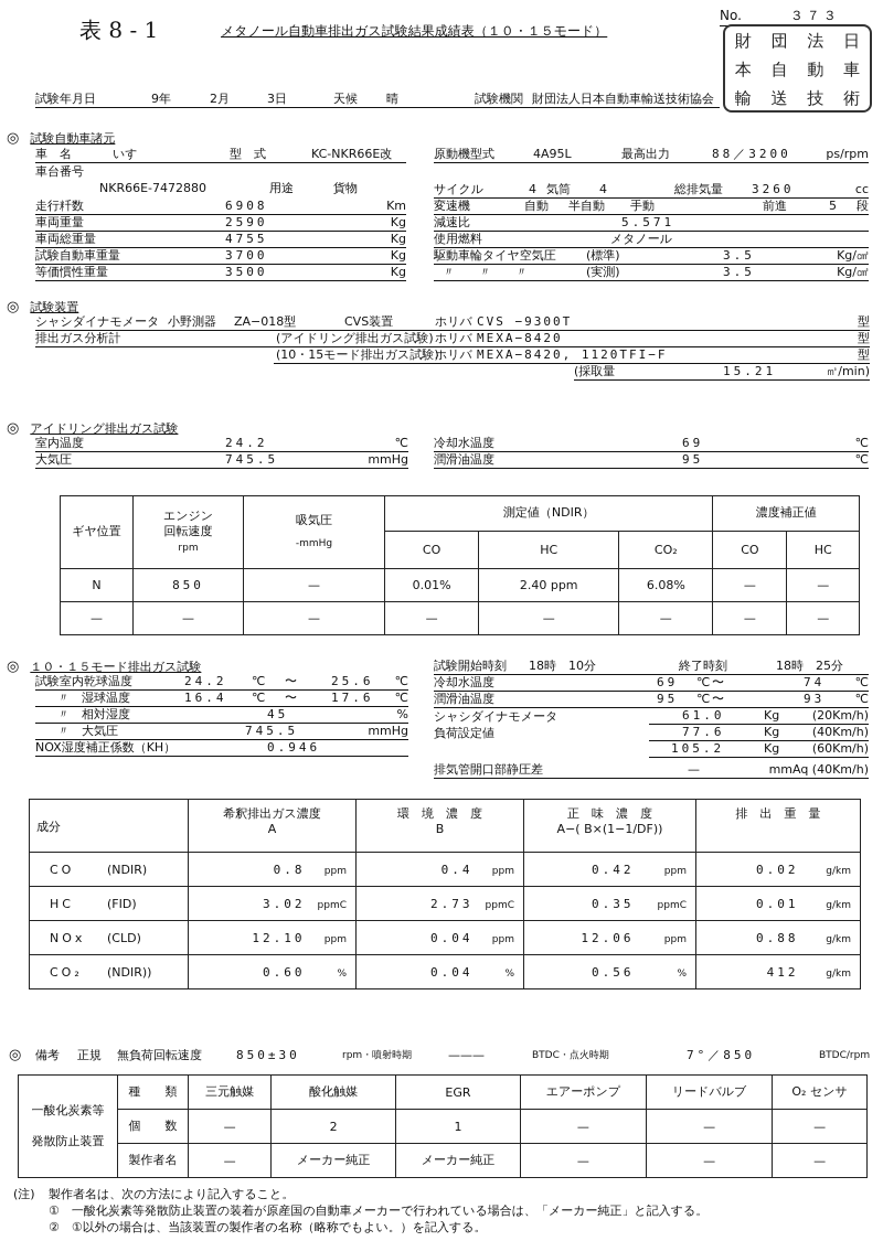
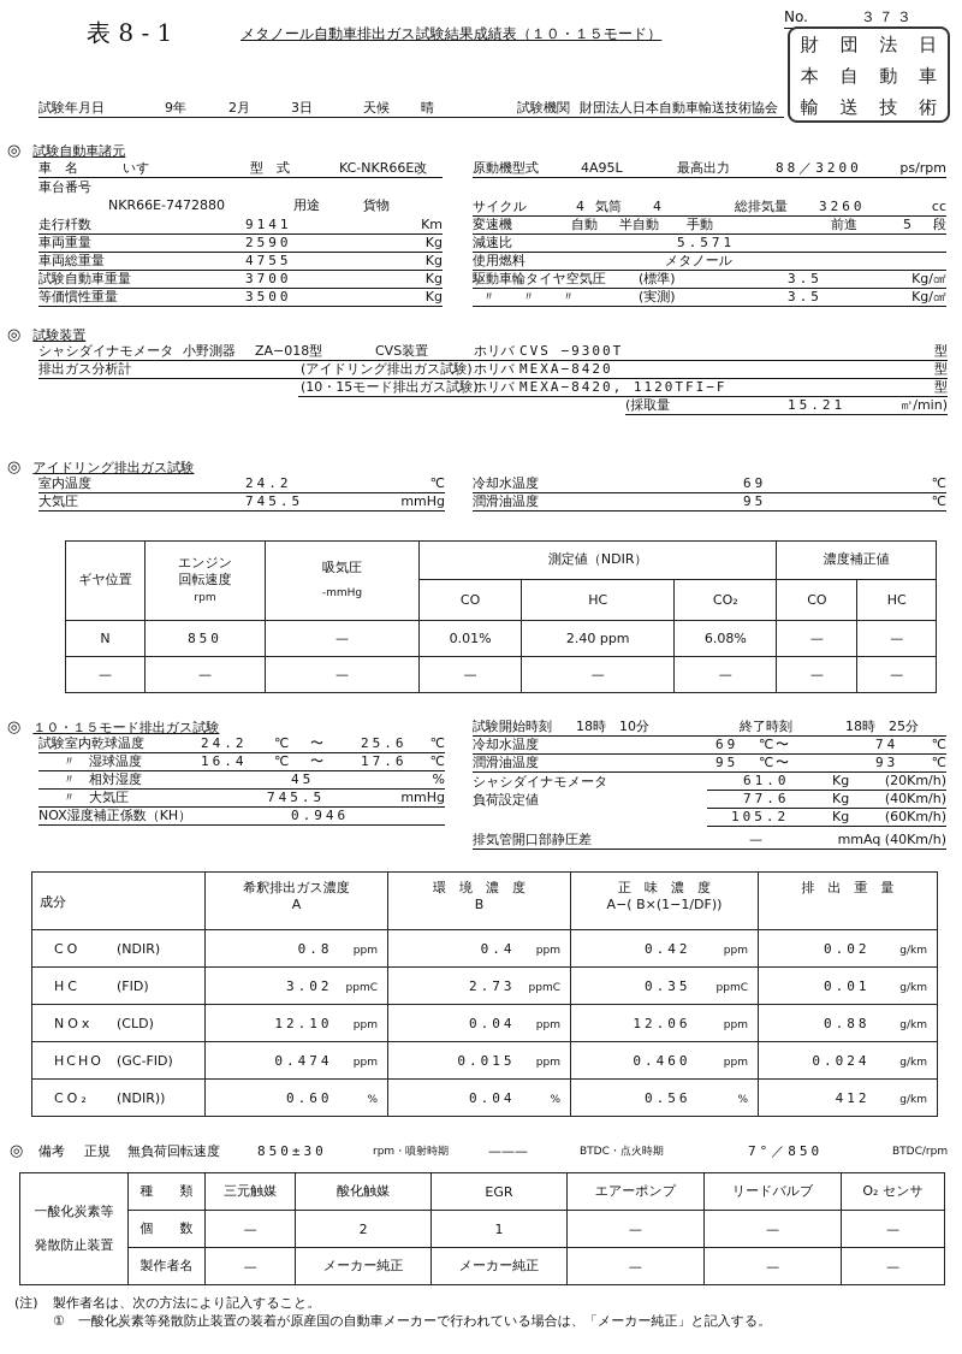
  表 8 - 1
  メタノール自動車排出ガス試験結果成績表（１０・１５モード）
  No. ３７３
  財
  団
  法
  日
  本
  自
  動
  車
  輸
  送
  技
  術
  試験年月日
  9年
  2月
  3日
  天候
  晴
  試験機関
  財団法人日本自動車輸送技術協会
  ◎ 試験自動車諸元
  車 名
  いすゞ
  型 式
  KC-NKR66E改
  車台番号
  NKR66E-7472880
  用途
  貨物
  走行粁数
- 6908
+ 9141
  Km
  車両重量
  2590
  Kg
  車両総重量
  4755
  Kg
  試験自動車重量
  3700
  Kg
  等価慣性重量
  3500
  Kg
  原動機型式
  4A95L
  最高出力
  88／3200
  ps/rpm
  サイクル
  4
  気筒
  4
  総排気量
  3260
  cc
  変速機
  自動
  半自動
  手動
  前進
  5
  段
  減速比
  5.571
  使用燃料
  メタノール
  駆動車輪タイヤ空気圧
  (標準)
  3.5
  Kg/㎠
  〃 〃 〃
  (実測)
  3.5
  Kg/㎠
  ◎ 試験装置
  シャシダイナモメータ
  小野測器
  ZA−018型
  CVS装置
  ホリバ
  CVS −9300T
  型
  排出ガス分析計
  (アイドリング排出ガス試験)
  ホリバ
  MEXA−8420
  型
  (10・15モード排出ガス試験)
  ホリバ
  MEXA−8420, 1120TFI−F
  型
  (採取量
  15.21
  ㎥/min)
  ◎ アイドリング排出ガス試験
  室内温度
  24.2
  ℃
  大気圧
  745.5
  mmHg
  冷却水温度
  69
  ℃
  潤滑油温度
  95
  ℃
  ギヤ位置	エンジン回転速度rpm	吸気圧-mmHg	測定値（NDIR）	濃度補正値
  CO	HC	CO₂	CO	HC
  N	850	—	0.01%	2.40 ppm	6.08%	—	—
  —	—	—	—	—	—	—	—
  ◎ １０・１５モード排出ガス試験
  試験室内乾球温度
  24.2
  ℃
  〜
  25.6
  ℃
  〃 湿球温度
  16.4
  ℃
  〜
  17.6
  ℃
  〃 相対湿度
  45
  %
  〃 大気圧
  745.5
  mmHg
  NOX湿度補正係数（KH）
  0.946
  試験開始時刻
  18時 10分
  終了時刻
  18時 25分
  冷却水温度
  69
  ℃
  〜
  74
  ℃
  潤滑油温度
  95
  ℃
  〜
  93
  ℃
  シャシダイナモメータ
  61.0
  Kg
  (20Km/h)
  負荷設定値
  77.6
  Kg
  (40Km/h)
  105.2
  Kg
  (60Km/h)
  排気管開口部静圧差
  —
  mmAq (40Km/h)
  成分	希釈排出ガス濃度A	環 境 濃 度B	正 味 濃 度A−( B×(1−1/DF))	排 出 重 量
  CO (NDIR)	0.8 ppm	0.4 ppm	0.42 ppm	0.02 g/km
  HC (FID)	3.02 ppmC	2.73 ppmC	0.35 ppmC	0.01 g/km
  NOx (CLD)	12.10 ppm	0.04 ppm	12.06 ppm	0.88 g/km
+ HCHO (GC-FID)	0.474 ppm	0.015 ppm	0.460 ppm	0.024 g/km
  CO₂ (NDIR))	0.60 %	0.04 %	0.56 %	412 g/km
  ◎
  備考
  正規
  無負荷回転速度
  850±30
  rpm・噴射時期
  ———
  BTDC・点火時期
  7°／850
  BTDC/rpm
  一酸化炭素等発散防止装置	種 類	三元触媒	酸化触媒	EGR	エアーポンプ	リードバルブ	O₂ センサ
  個 数	—	2	1	—	—	—
  製作者名	—	メーカー純正	メーカー純正	—	—	—
  (注) 製作者名は、次の方法により記入すること。
  ① 一酸化炭素等発散防止装置の装着が原産国の自動車メーカーで行われている場合は、「メーカー純正」と記入する。
- ② ①以外の場合は、当該装置の製作者の名称（略称でもよい。）を記入する。
